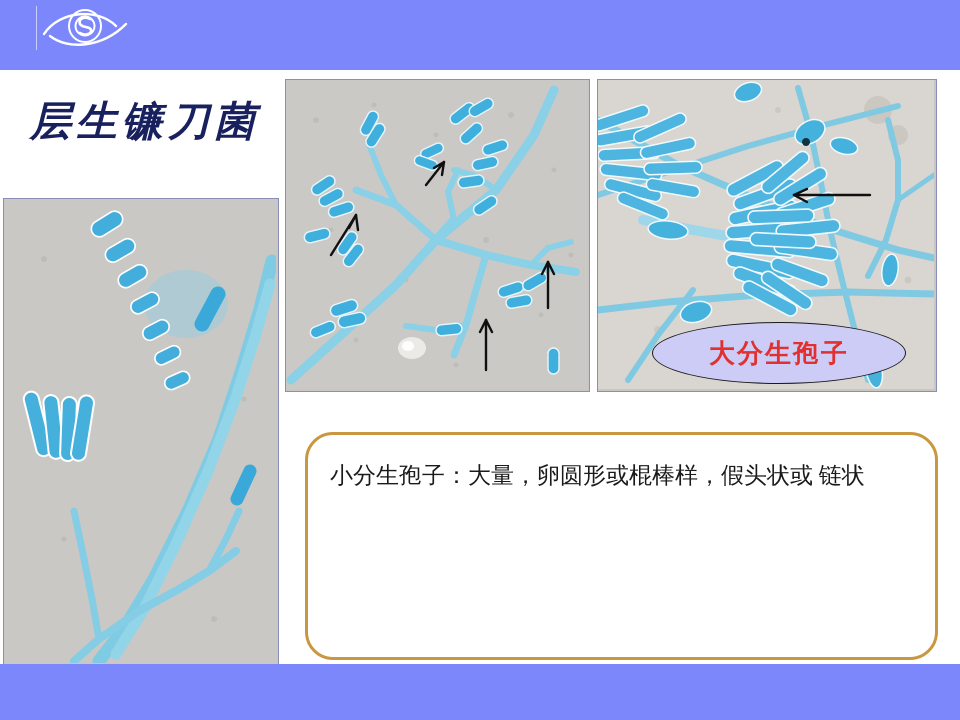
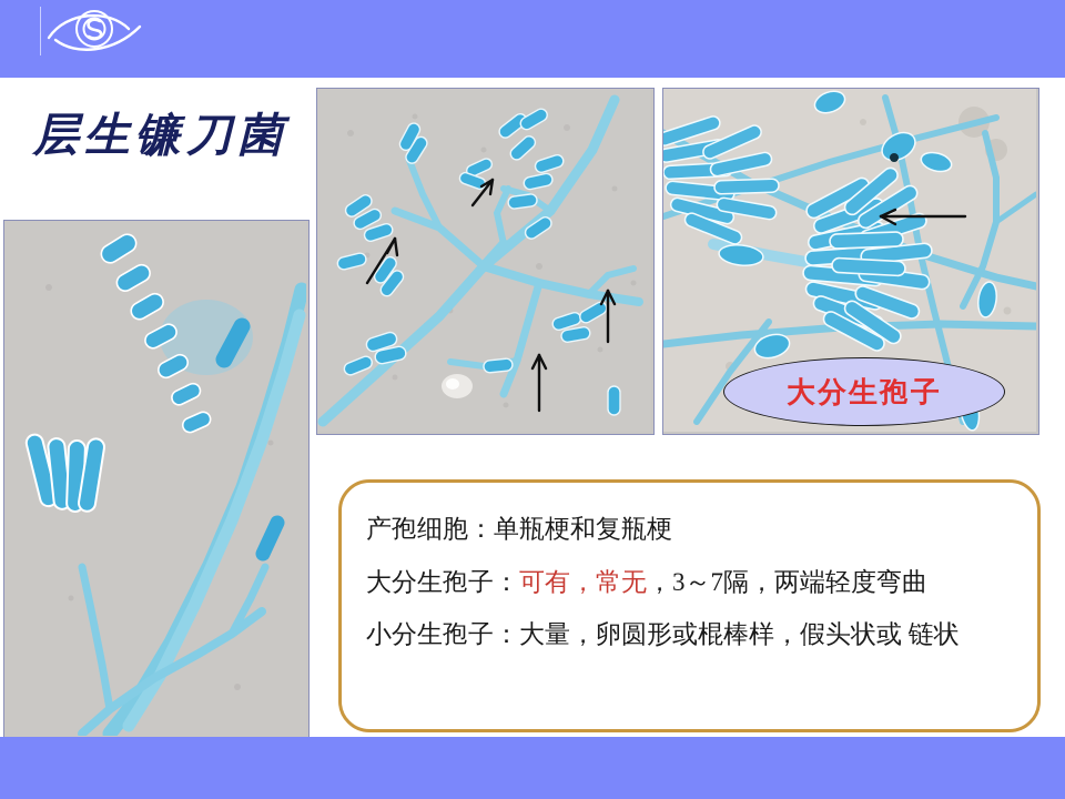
  层生镰刀菌
  大分生孢子
+ 产孢细胞：单瓶梗和复瓶梗
+ 大分生孢子：可有，常无，3～7隔，两端轻度弯曲
  小分生孢子：大量，卵圆形或棍棒样，假头状或 链状
